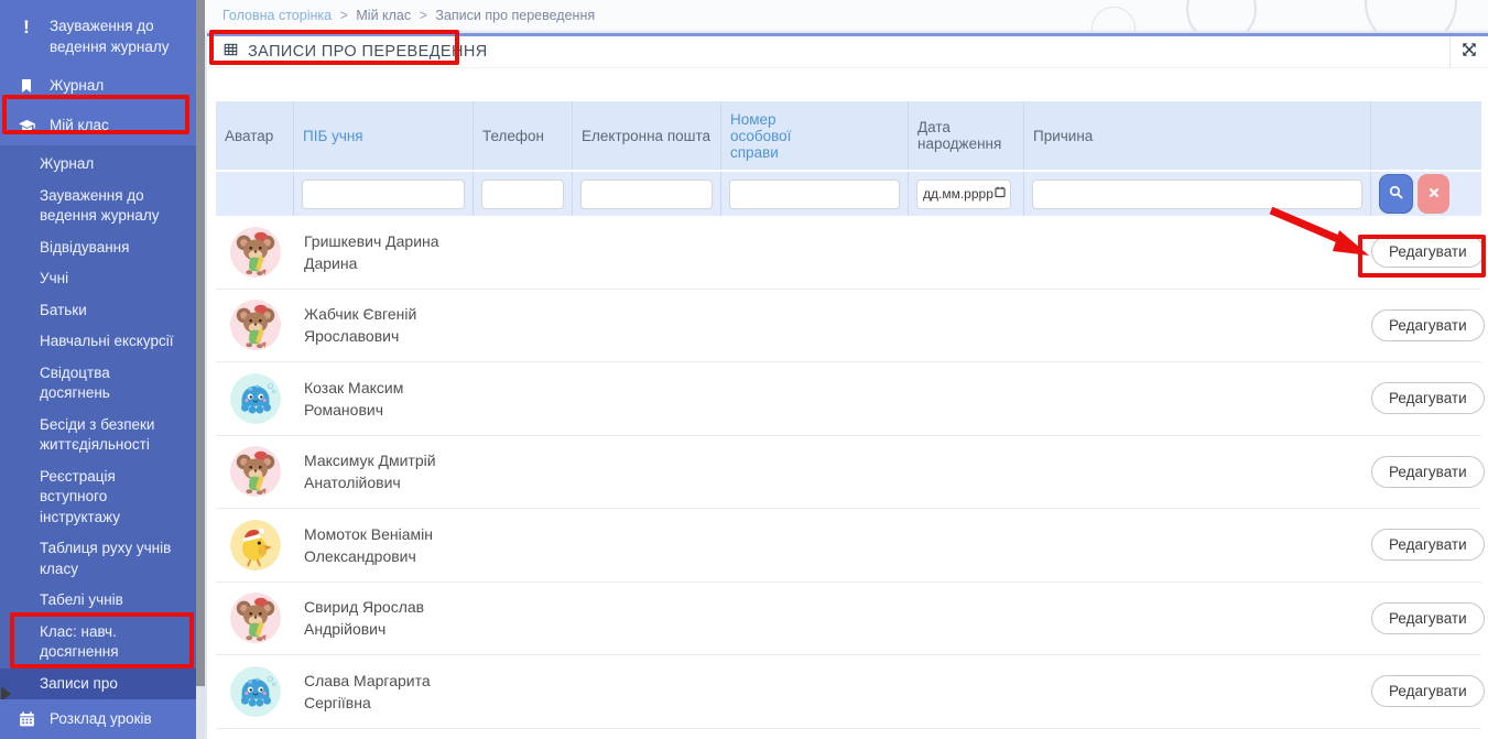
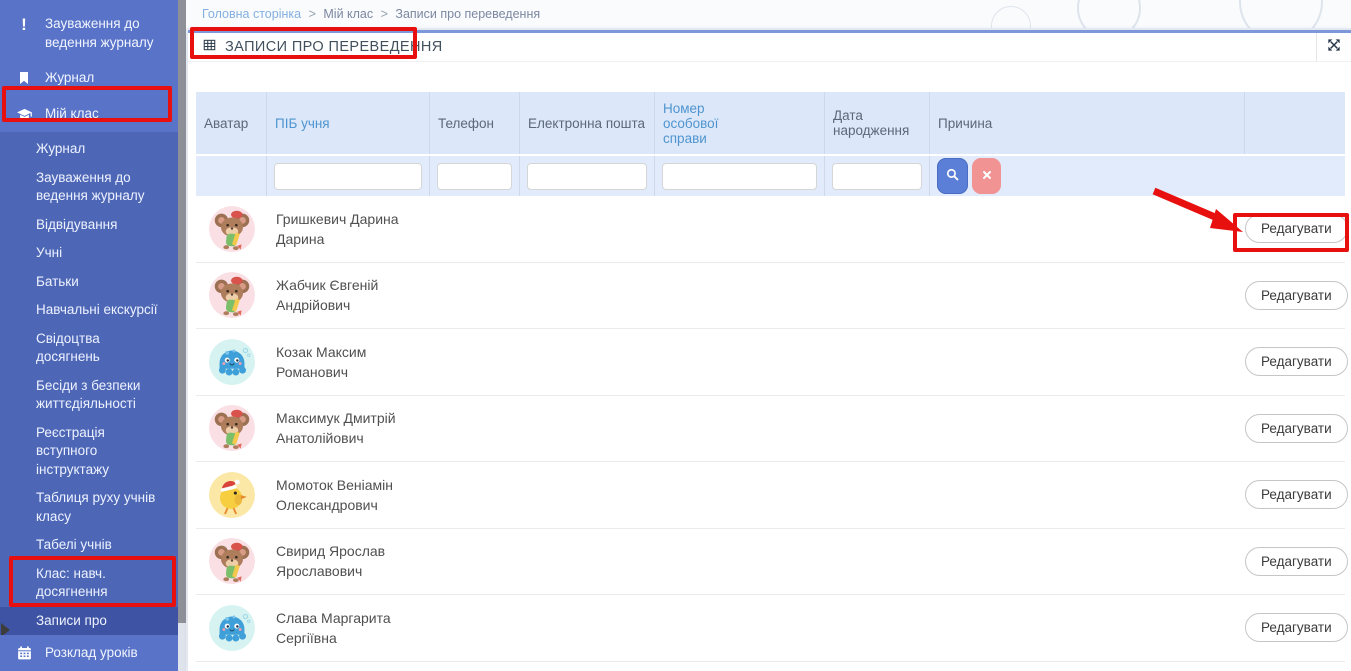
  !
  Зауваження до ведення журналу
  Журнал
  Мій клас
  Журнал
  Зауваження до ведення журналу
  Відвідування
  Учні
  Батьки
  Навчальні екскурсії
  Свідоцтва досягнень
  Бесіди з безпеки життєдіяльності
  Реєстрація вступного інструктажу
  Таблиця руху учнів класу
  Табелі учнів
  Клас: навч. досягнення
  Розклад уроків
  Головна сторінка > Мій клас > Записи про переведення
  ЗАПИСИ ПРО ПЕРЕВЕДЕННЯ
  Аватар
  ПІБ учня
  Телефон
  Електронна пошта
  Номер особової справи
  Дата народження
  Причина
- дд.мм.рррр
  Гришкевич Дарина Дарина
  Редагувати
  Жабчик Євгеній
- Ярославович
+ Андрійович
  Редагувати
  Козак Максим Романович
  Редагувати
  Максимук Дмитрій
  Анатолійович
  Редагувати
  Момоток Веніамін
  Олександрович
  Редагувати
  Свирид Ярослав
- Андрійович
+ Ярославович
  Редагувати
  Слава Маргарита Сергіївна
  Редагувати
